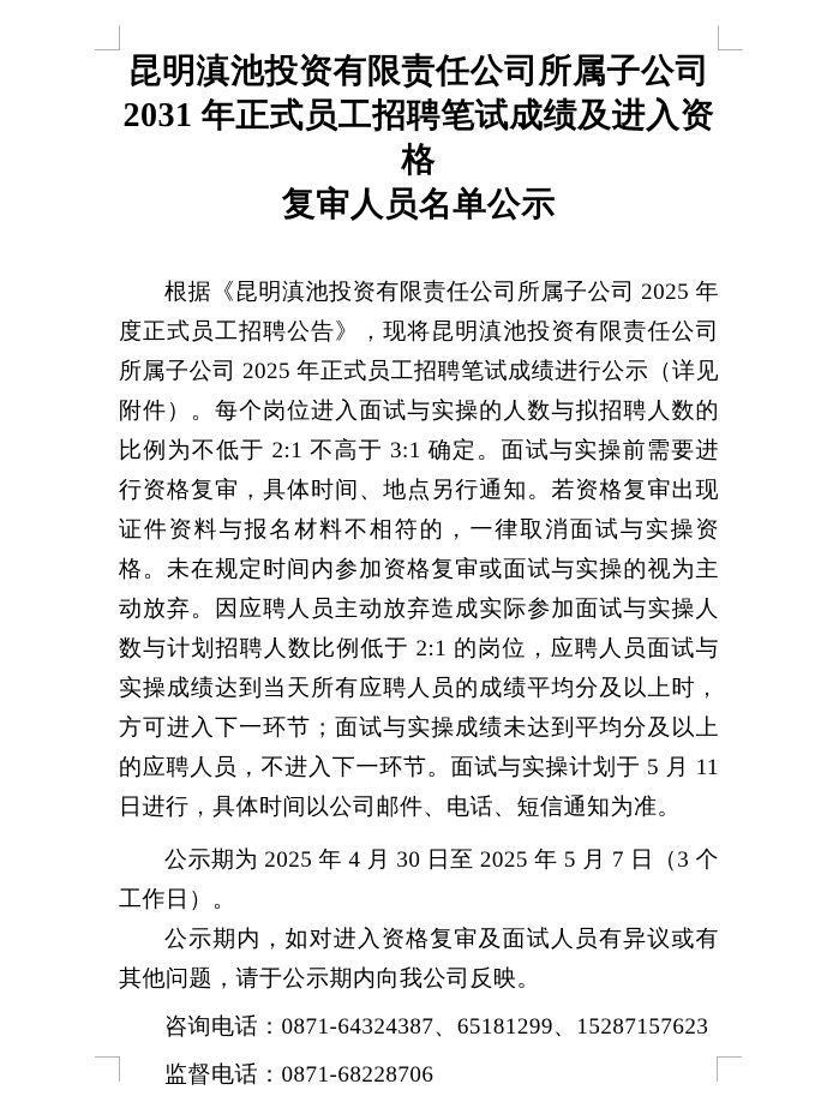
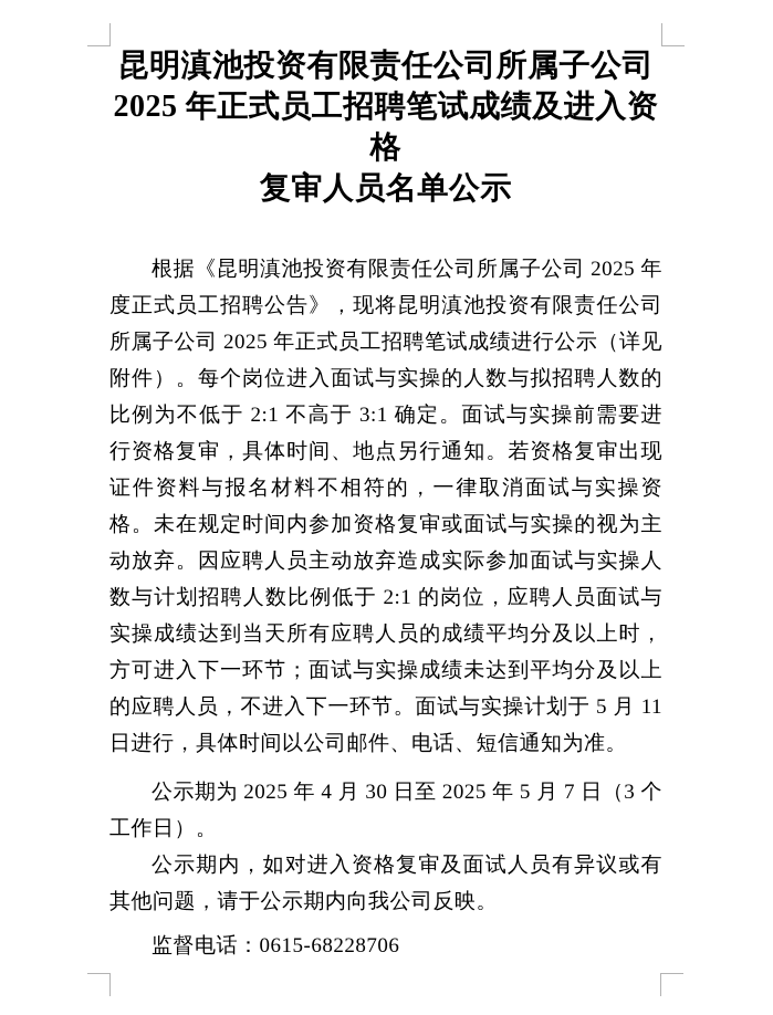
  昆明滇池投资有限责任公司所属子公司
- 2031 年正式员工招聘笔试成绩及进入资格
+ 2025 年正式员工招聘笔试成绩及进入资格
  复审人员名单公示
  根据《昆明滇池投资有限责任公司所属子公司 2025 年度正式员工招聘公告》，现将昆明滇池投资有限责任公司所属子公司 2025 年正式员工招聘笔试成绩进行公示（详见附件）。每个岗位进入面试与实操的人数与拟招聘人数的比例为不低于 2:1 不高于 3:1 确定。面试与实操前需要进行资格复审，具体时间、地点另行通知。若资格复审出现证件资料与报名材料不相符的，一律取消面试与实操资格。未在规定时间内参加资格复审或面试与实操的视为主动放弃。因应聘人员主动放弃造成实际参加面试与实操人数与计划招聘人数比例低于 2:1 的岗位，应聘人员面试与实操成绩达到当天所有应聘人员的成绩平均分及以上时，方可进入下一环节；面试与实操成绩未达到平均分及以上的应聘人员，不进入下一环节。面试与实操计划于 5 月 11 日进行，具体时间以公司邮件、电话、短信通知为准。
  公示期为 2025 年 4 月 30 日至 2025 年 5 月 7 日（3 个工作日）。
  公示期内，如对进入资格复审及面试人员有异议或有其他问题，请于公示期内向我公司反映。
- 咨询电话：0871-64324387、65181299、15287157623
- 监督电话：0871-68228706
+ 监督电话：0615-68228706
